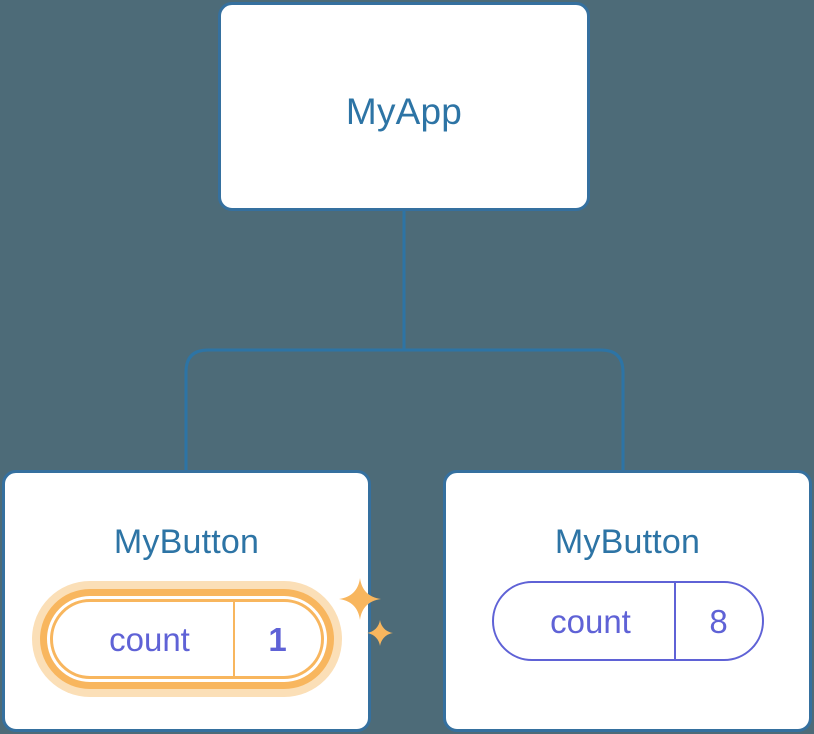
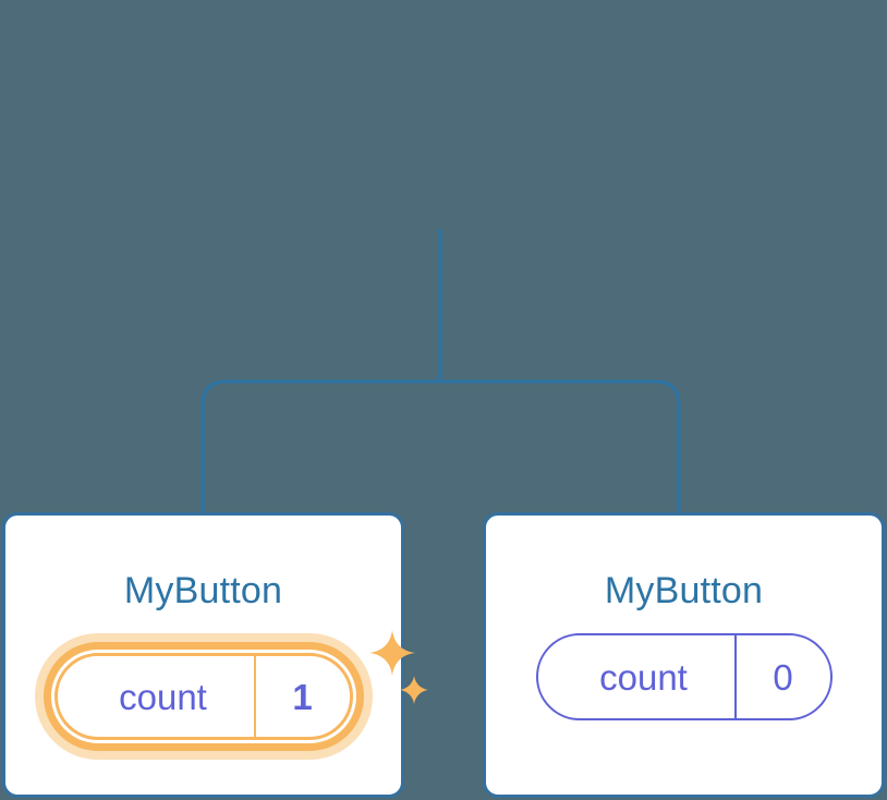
- MyApp
  MyButton
  count
  1
  MyButton
  count
- 8
+ 0
